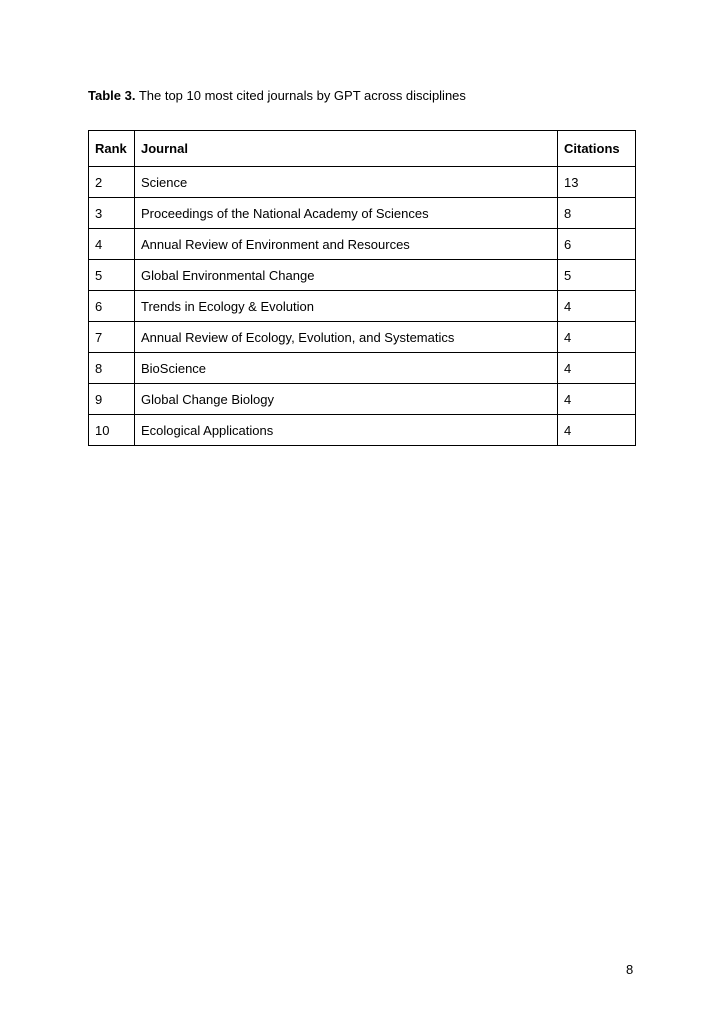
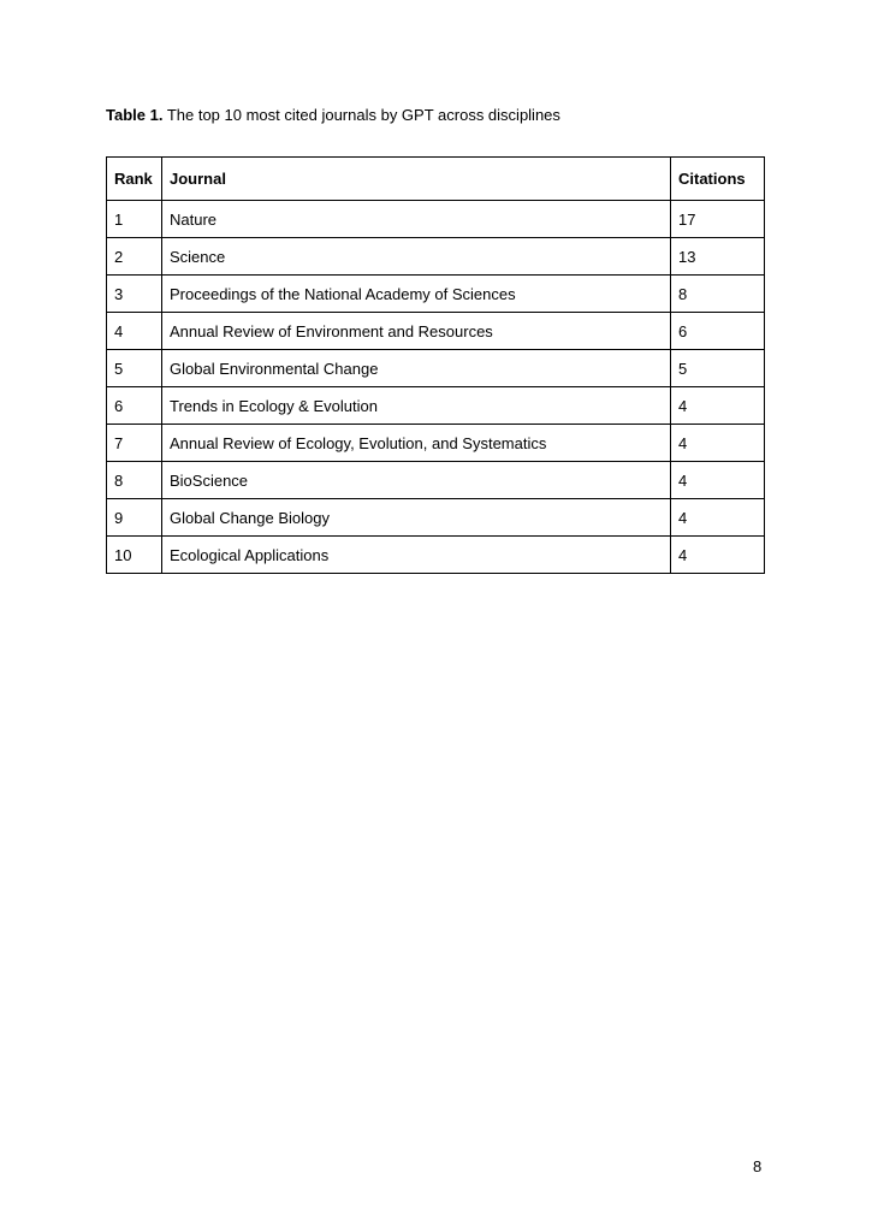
- Table 3. The top 10 most cited journals by GPT across disciplines
+ Table 1. The top 10 most cited journals by GPT across disciplines
  Rank	Journal	Citations
+ 1	Nature	17
  2	Science	13
  3	Proceedings of the National Academy of Sciences	8
  4	Annual Review of Environment and Resources	6
  5	Global Environmental Change	5
  6	Trends in Ecology & Evolution	4
  7	Annual Review of Ecology, Evolution, and Systematics	4
  8	BioScience	4
  9	Global Change Biology	4
  10	Ecological Applications	4
  8
